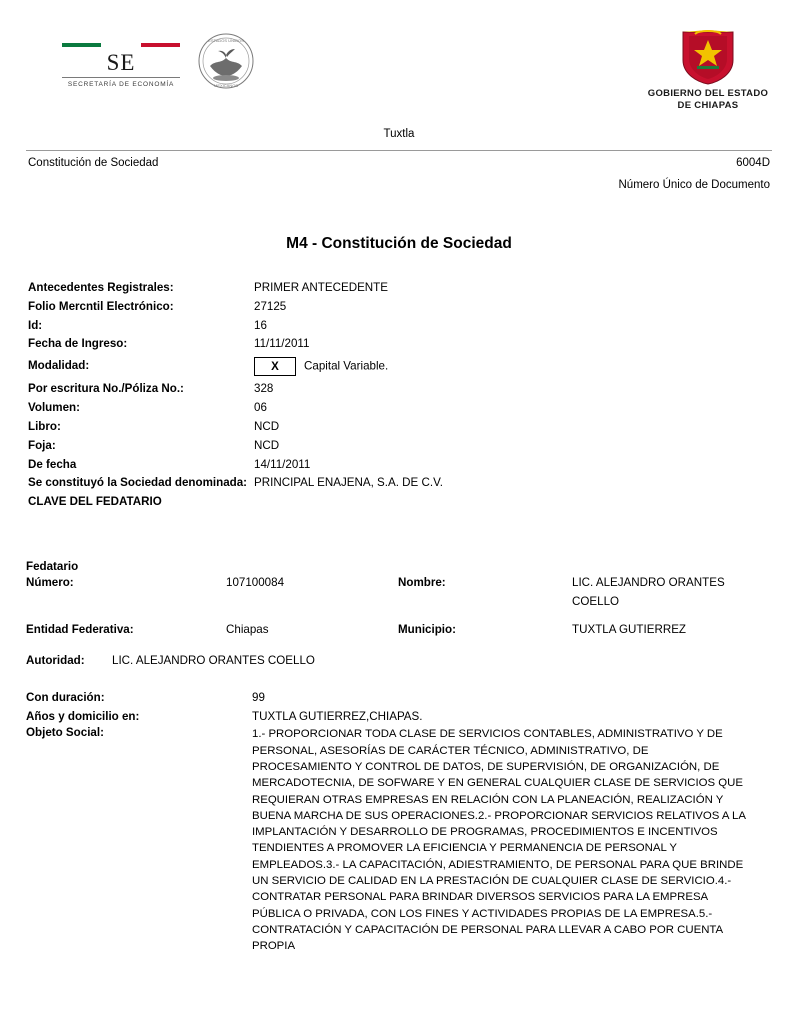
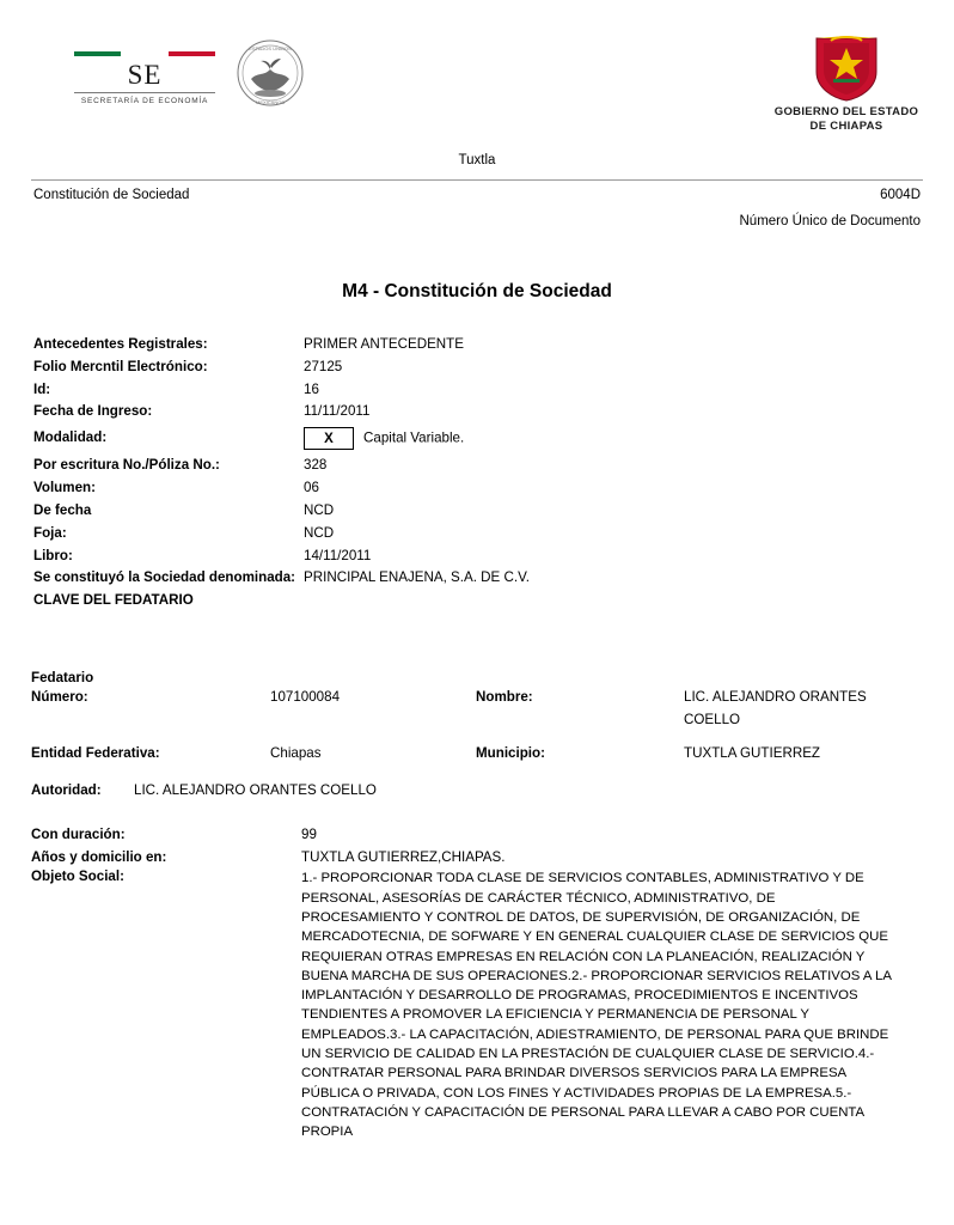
  SE
  GOBIERNO DEL ESTADO DE CHIAPAS
  Tuxtla
  Constitución de Sociedad
  6004D
  Número Único de Documento
  M4 - Constitución de Sociedad
  Antecedentes Registrales:
  PRIMER ANTECEDENTE
  Folio Mercntil Electrónico:
  27125
  Id:
  16
  Fecha de Ingreso:
  11/11/2011
  Modalidad:
  X Capital Variable.
  Por escritura No./Póliza No.:
  328
  Volumen:
  06
- Libro:
+ De fecha
  NCD
  Foja:
  NCD
- De fecha
+ Libro:
  14/11/2011
  Se constituyó la Sociedad denominada:
  PRINCIPAL ENAJENA, S.A. DE C.V.
  CLAVE DEL FEDATARIO
  Fedatario
  Número:
  107100084
  Nombre:
  LIC. ALEJANDRO ORANTES COELLO
  Entidad Federativa:
  Chiapas
  Municipio:
  TUXTLA GUTIERREZ
  Autoridad:
  LIC. ALEJANDRO ORANTES COELLO
  Con duración:
  99
  Años y domicilio en:
  TUXTLA GUTIERREZ,CHIAPAS.
  Objeto Social:
  1.- PROPORCIONAR TODA CLASE DE SERVICIOS CONTABLES, ADMINISTRATIVO Y DE PERSONAL, ASESORÍAS DE CARÁCTER TÉCNICO, ADMINISTRATIVO, DE PROCESAMIENTO Y CONTROL DE DATOS, DE SUPERVISIÓN, DE ORGANIZACIÓN, DE MERCADOTECNIA, DE SOFWARE Y EN GENERAL CUALQUIER CLASE DE SERVICIOS QUE REQUIERAN OTRAS EMPRESAS EN RELACIÓN CON LA PLANEACIÓN, REALIZACIÓN Y BUENA MARCHA DE SUS OPERACIONES.2.- PROPORCIONAR SERVICIOS RELATIVOS A LA IMPLANTACIÓN Y DESARROLLO DE PROGRAMAS, PROCEDIMIENTOS E INCENTIVOS TENDIENTES A PROMOVER LA EFICIENCIA Y PERMANENCIA DE PERSONAL Y EMPLEADOS.3.- LA CAPACITACIÓN, ADIESTRAMIENTO, DE PERSONAL PARA QUE BRINDE UN SERVICIO DE CALIDAD EN LA PRESTACIÓN DE CUALQUIER CLASE DE SERVICIO.4.- CONTRATAR PERSONAL PARA BRINDAR DIVERSOS SERVICIOS PARA LA EMPRESA PÚBLICA O PRIVADA, CON LOS FINES Y ACTIVIDADES PROPIAS DE LA EMPRESA.5.- CONTRATACIÓN Y CAPACITACIÓN DE PERSONAL PARA LLEVAR A CABO POR CUENTA PROPIA
